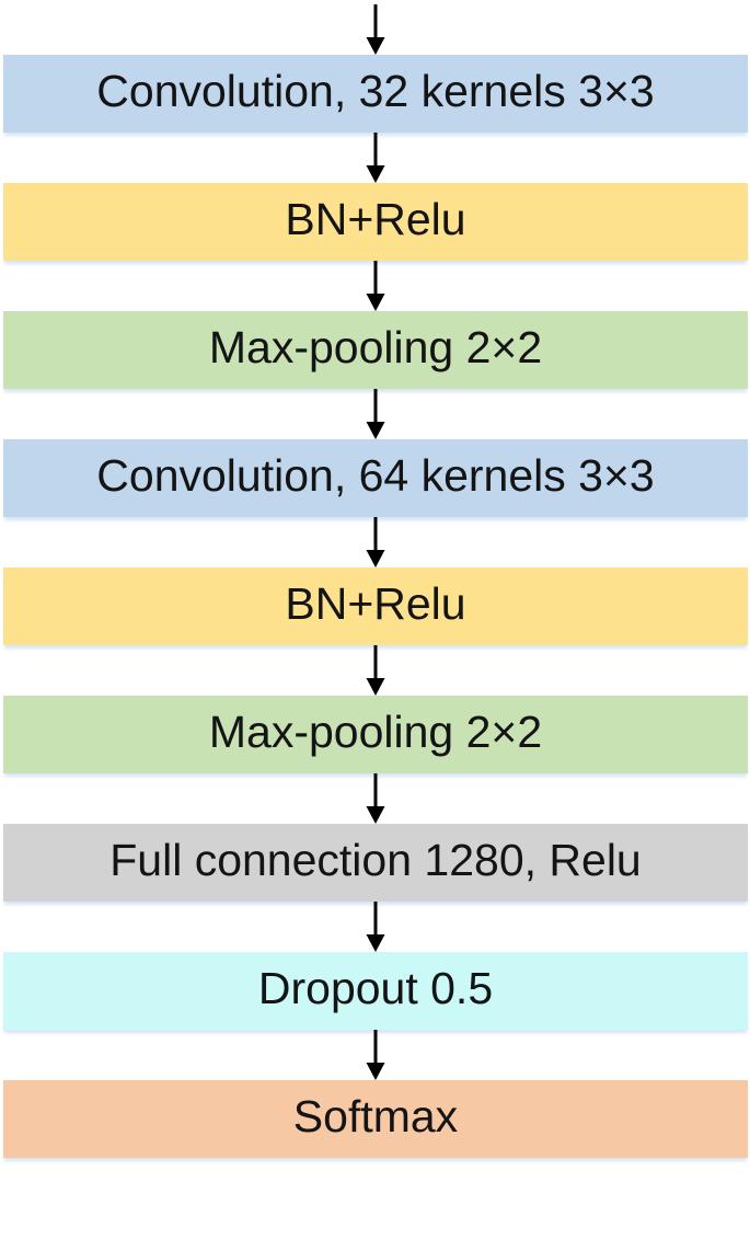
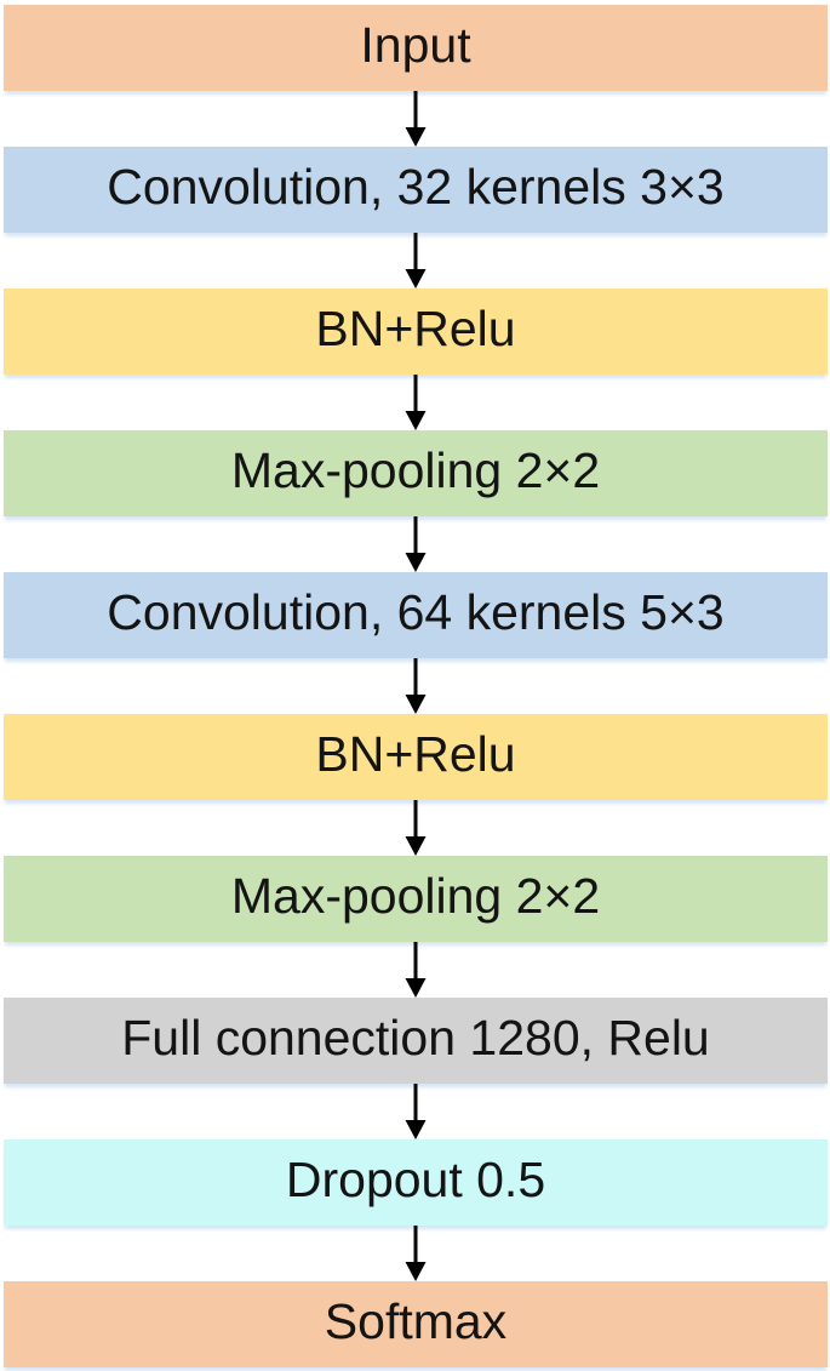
+ Input
  Convolution, 32 kernels 3×3
  BN+Relu
  Max-pooling 2×2
- Convolution, 64 kernels 3×3
+ Convolution, 64 kernels 5×3
  BN+Relu
  Max-pooling 2×2
  Full connection 1280, Relu
  Dropout 0.5
  Softmax
